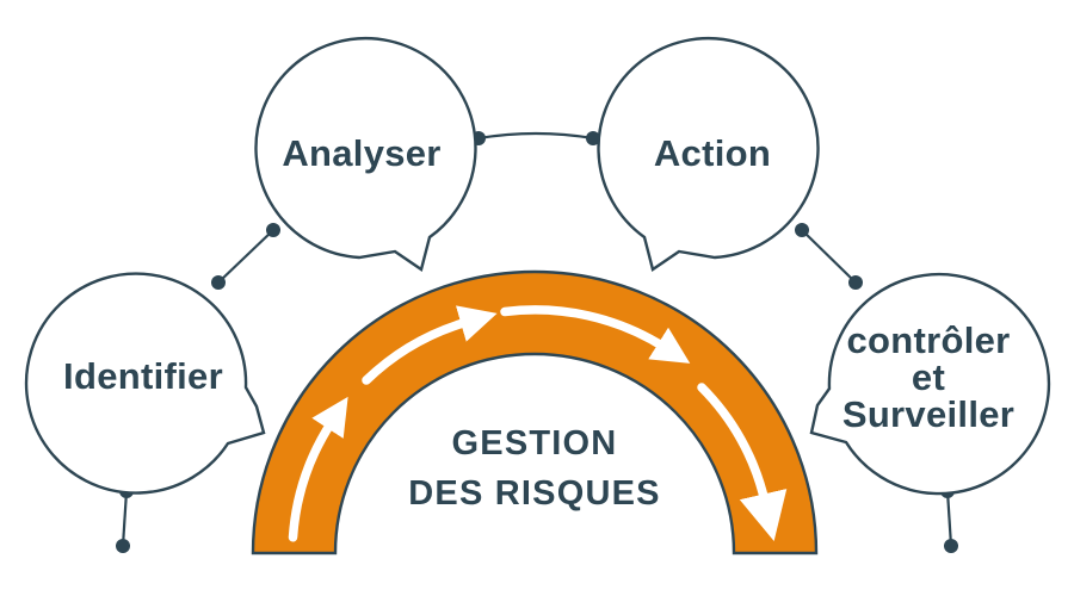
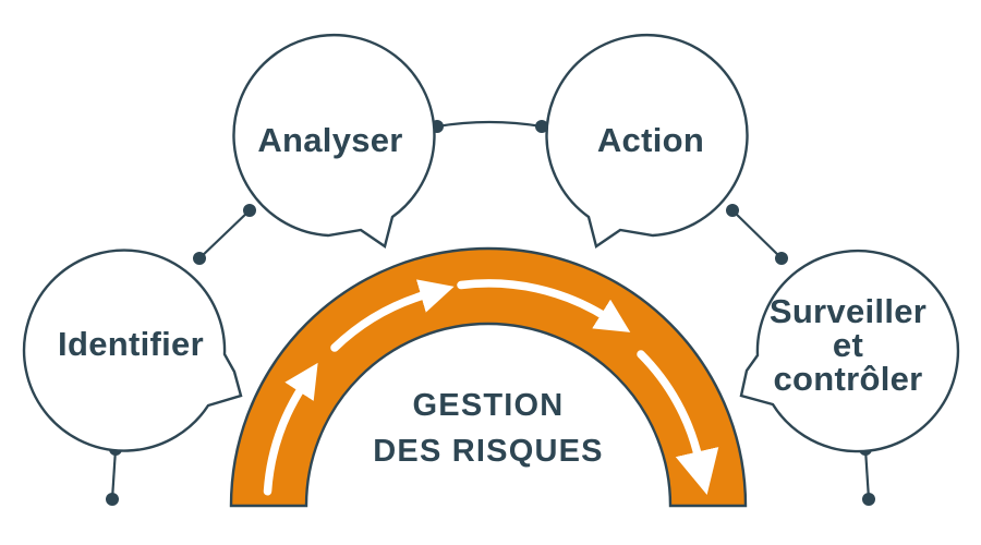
  Identifier
  Analyser
  Action
- contrôler
+ Surveiller
  et
- Surveiller
+ contrôler
  GESTION
  DES RISQUES
